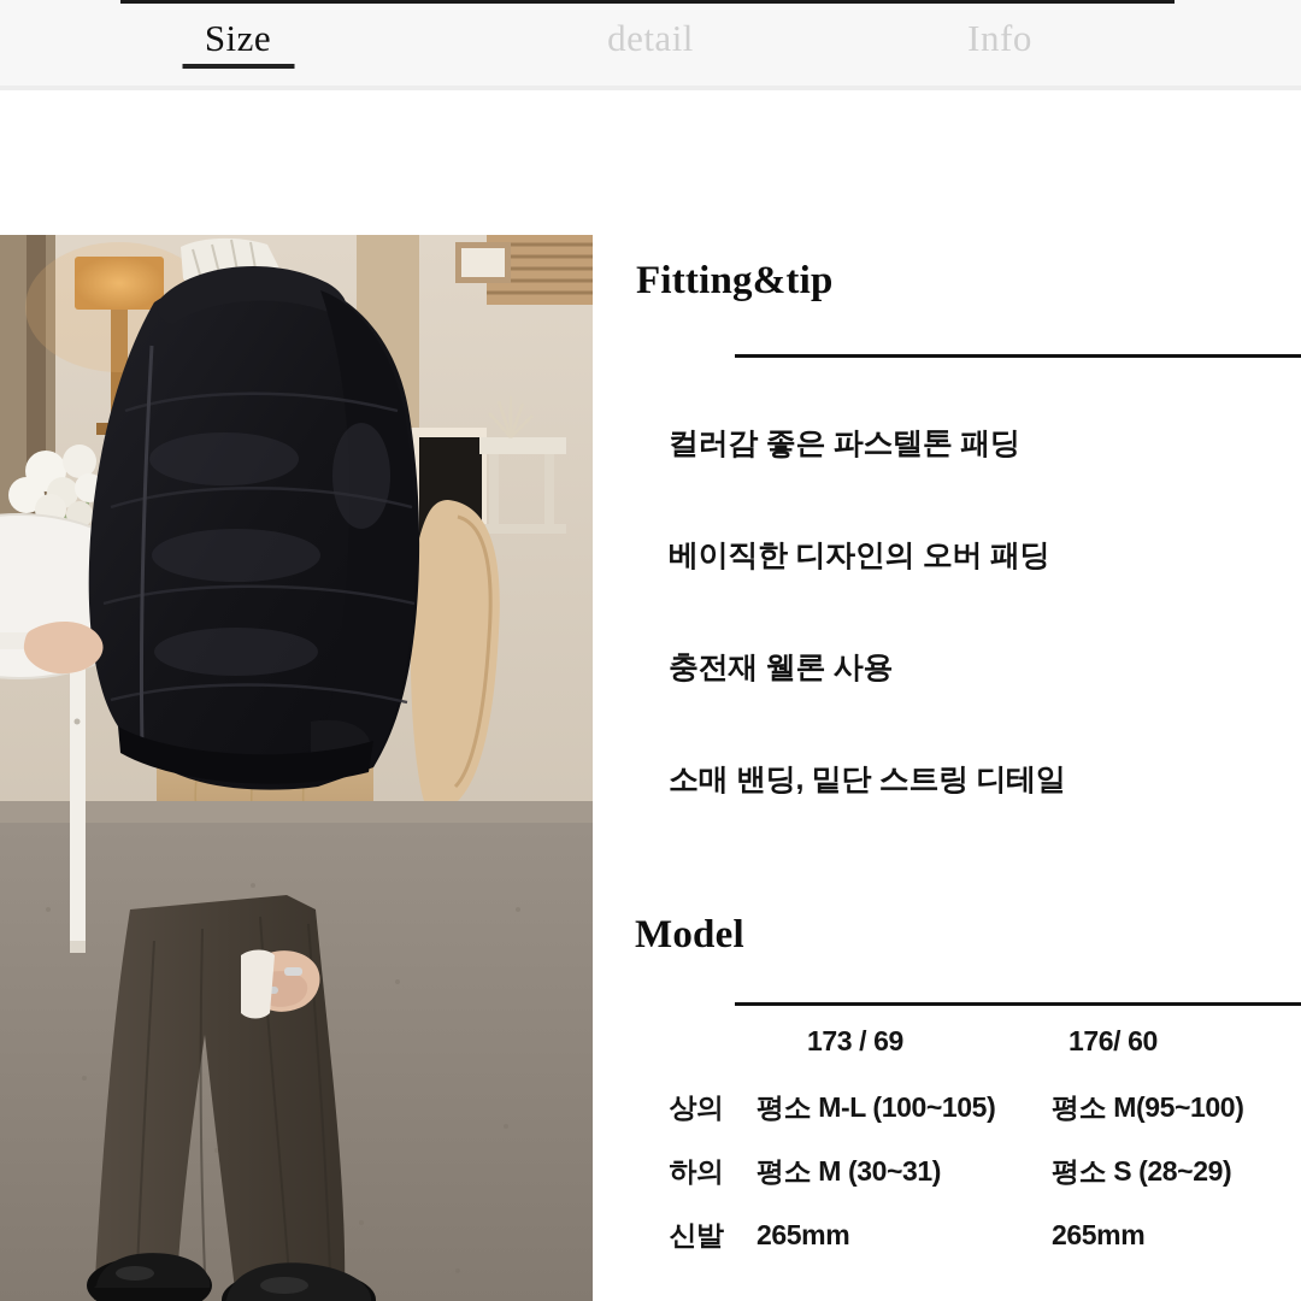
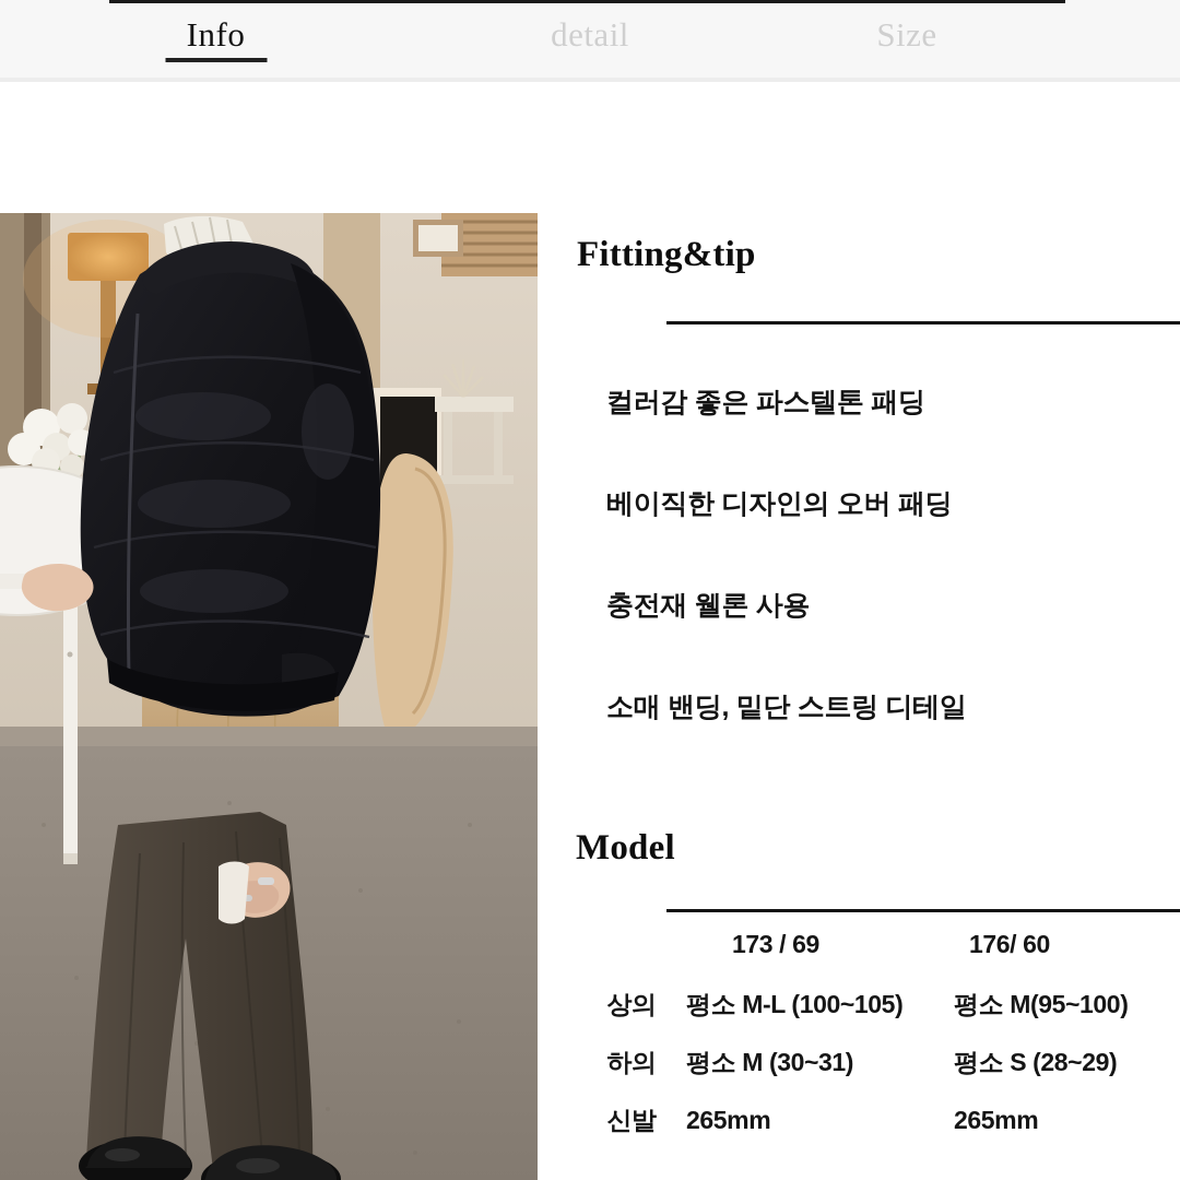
- Size
+ Info
  detail
- Info
+ Size
  Fitting&tip
  컬러감 좋은 파스텔톤 패딩
  베이직한 디자인의 오버 패딩
  충전재 웰론 사용
  소매 밴딩, 밑단 스트링 디테일
  Model
  173 / 69
  176/ 60
  상의
  평소 M-L (100~105)
  평소 M(95~100)
  하의
  평소 M (30~31)
  평소 S (28~29)
  신발
  265mm
  265mm
